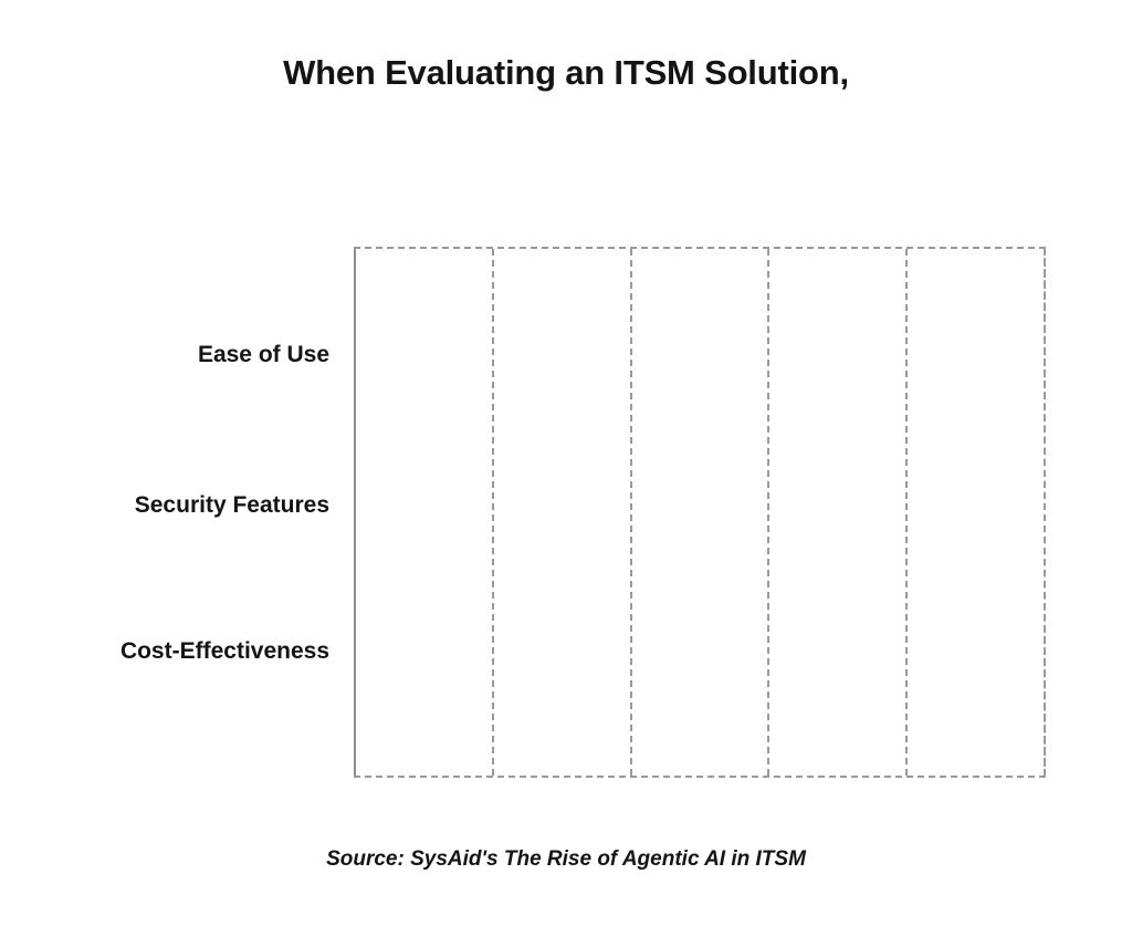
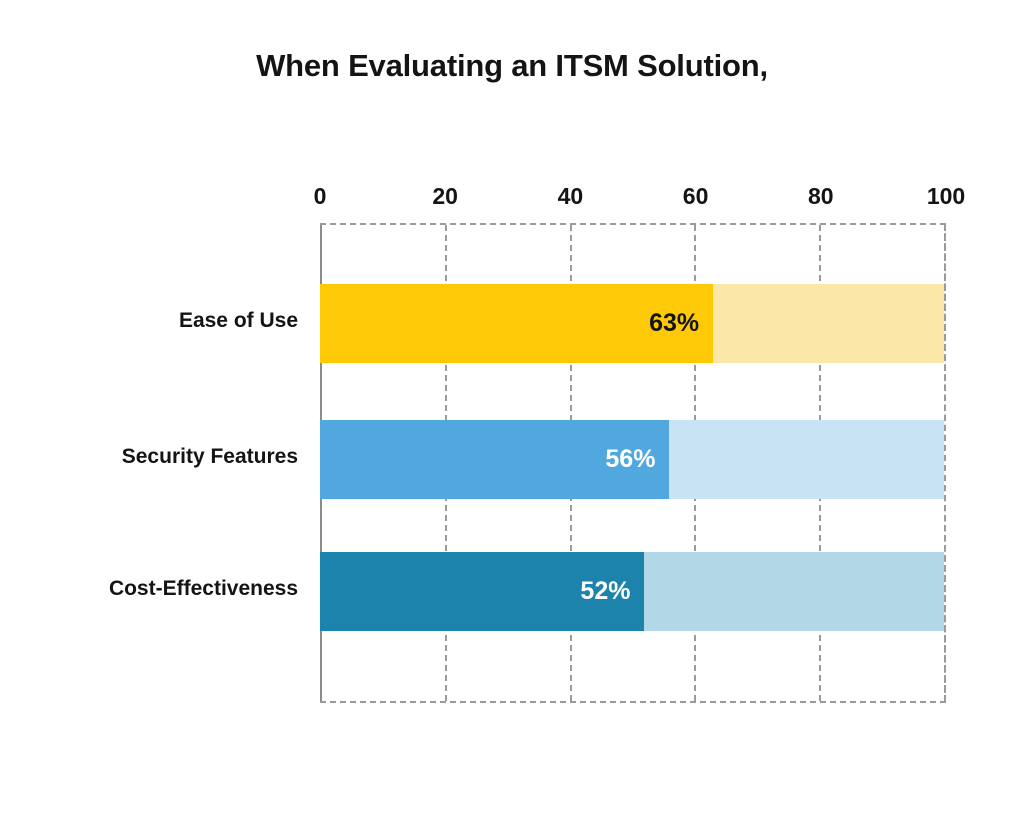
  When Evaluating an ITSM Solution,
+ 0
+ 20
+ 40
+ 60
+ 80
+ 100
+ 63%
+ 56%
+ 52%
  Ease of Use
  Security Features
  Cost-Effectiveness
- Source: SysAid's The Rise of Agentic AI in ITSM
